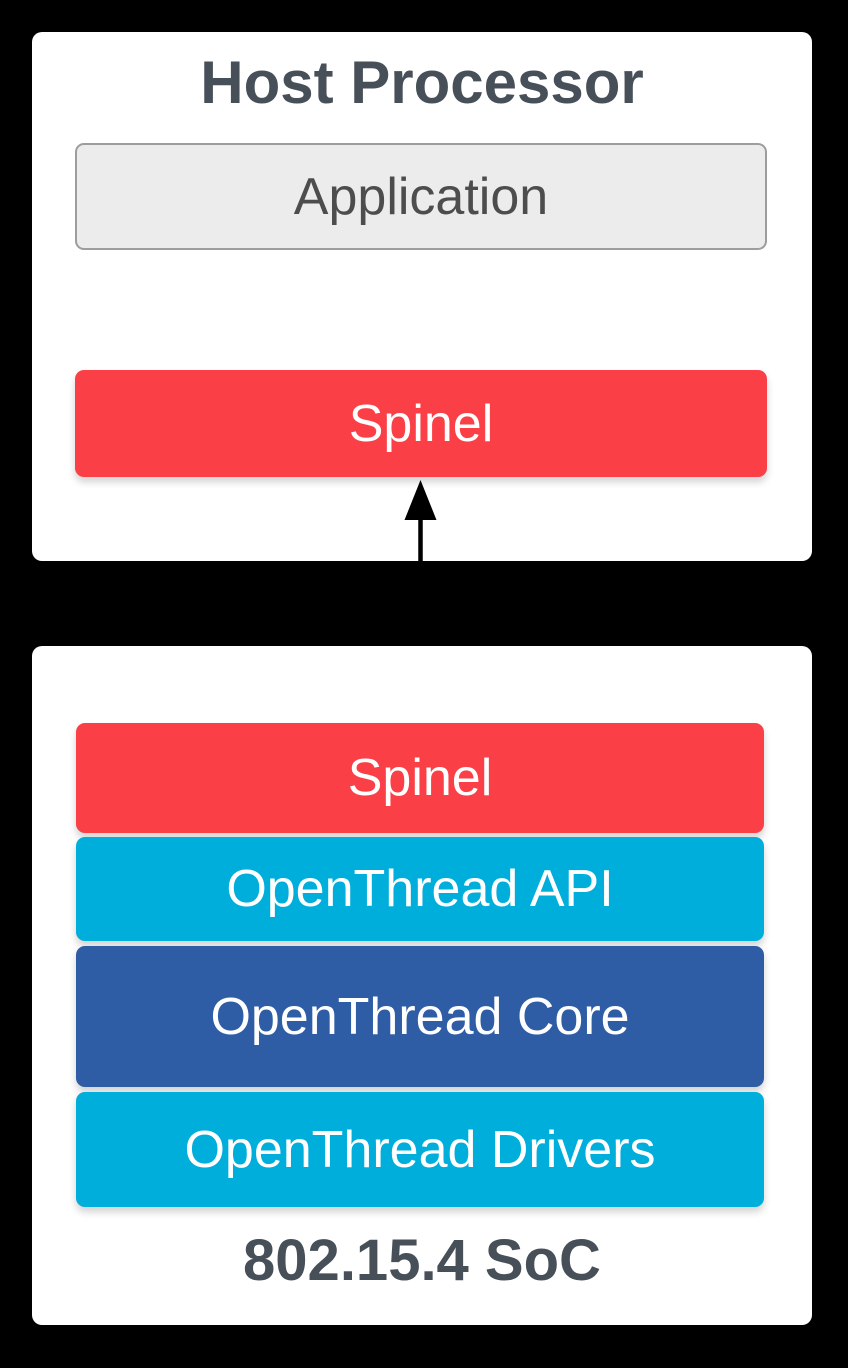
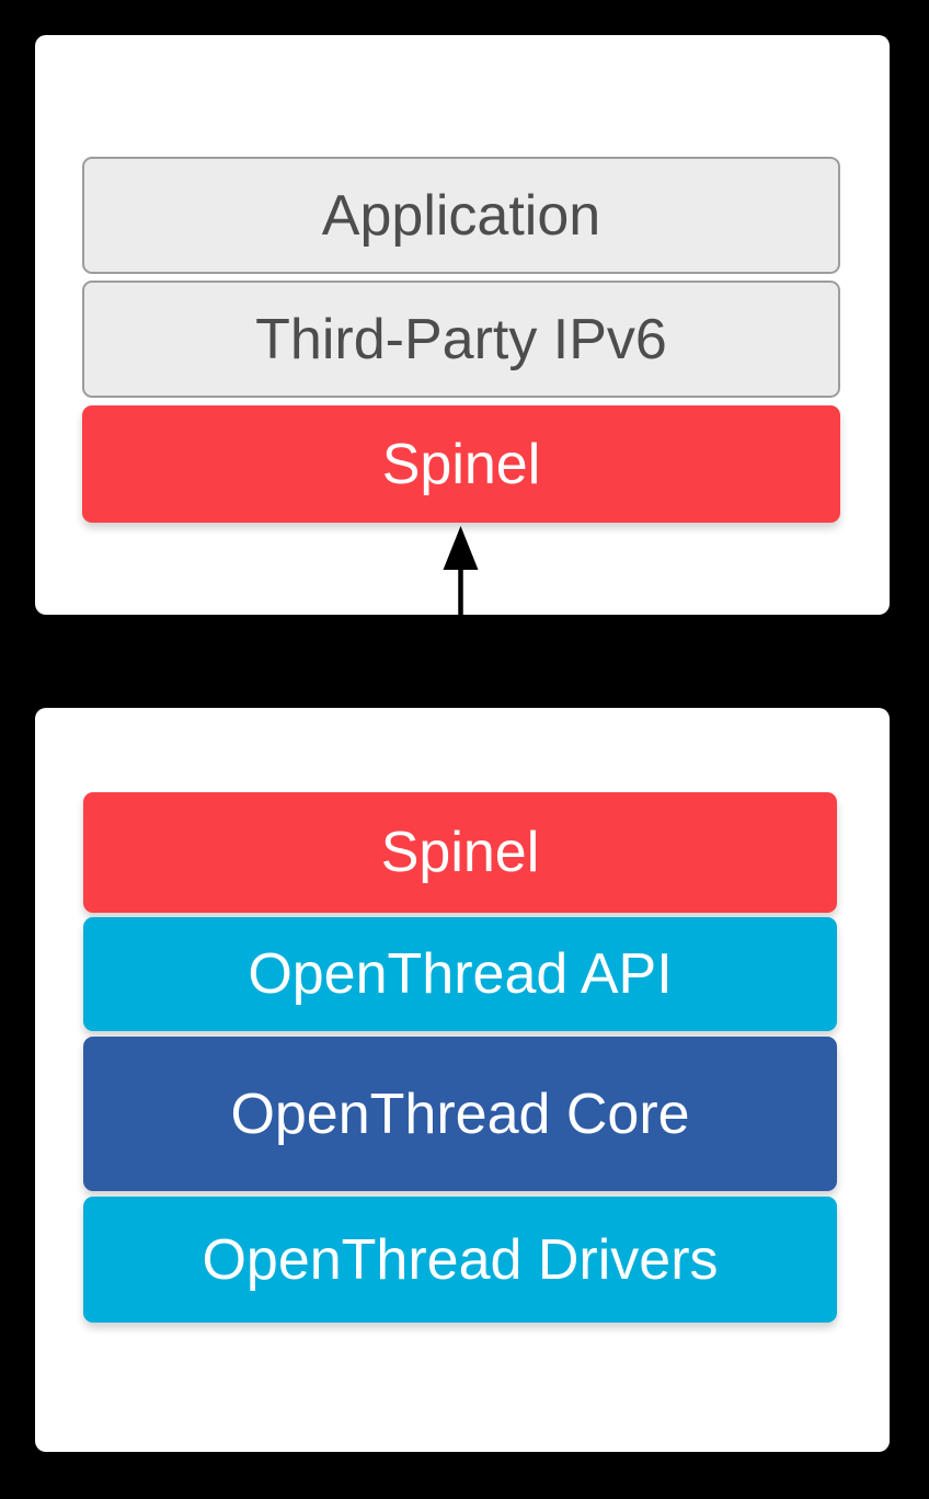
- Host Processor
  Application
+ Third-Party IPv6
  Spinel
  Spinel
  OpenThread API
  OpenThread Core
  OpenThread Drivers
- 802.15.4 SoC
